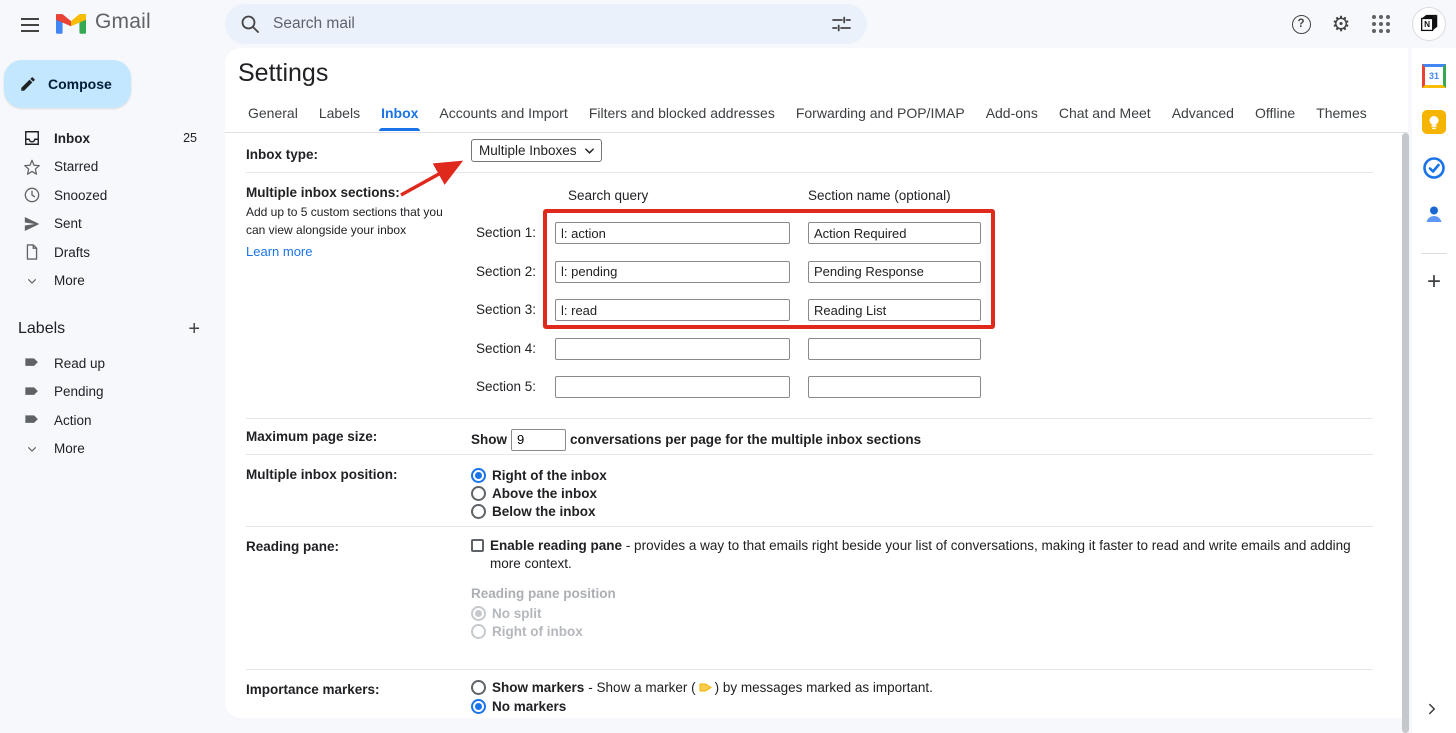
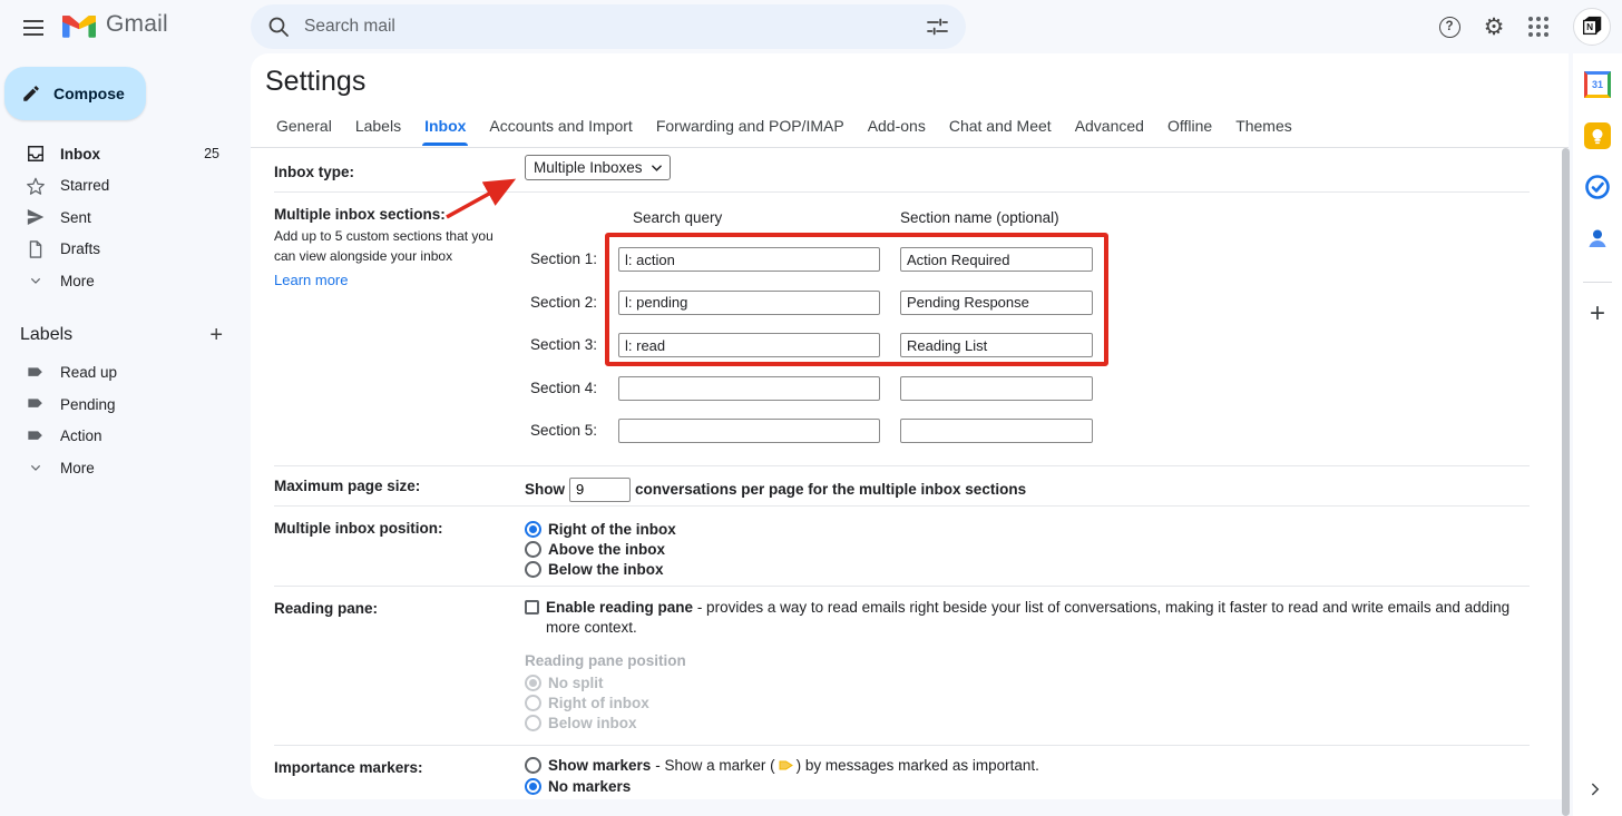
  Gmail
  Search mail
  ?
  ⚙
  N
  Compose
  Inbox
  25
  Starred
- Snoozed
  Sent
  Drafts
  More
  Labels
  +
  Read up
  Pending
  Action
  More
  Settings
  General
  Labels
  Inbox
  Accounts and Import
- Filters and blocked addresses
  Forwarding and POP/IMAP
  Add-ons
  Chat and Meet
  Advanced
  Offline
  Themes
  Inbox type:
  Multiple Inboxes
  Multiple inbox sections:
  Add up to 5 custom sections that you can view alongside your inbox
  Learn more
  Search query
  Section name (optional)
  Section 1:
  l: action
  Action Required
  Section 2:
  l: pending
  Pending Response
  Section 3:
  l: read
  Reading List
  Section 4:
  Section 5:
  Maximum page size:
  Show
  9
  conversations per page for the multiple inbox sections
  Multiple inbox position:
  Right of the inbox
  Above the inbox
  Below the inbox
  Reading pane:
- Enable reading pane - provides a way to that emails right beside your list of conversations, making it faster to read and write emails and adding more context.
+ Enable reading pane - provides a way to read emails right beside your list of conversations, making it faster to read and write emails and adding more context.
  Reading pane position
  No split
  Right of inbox
+ Below inbox
  Importance markers:
  Show markers
  - Show a marker (
  ) by messages marked as important.
  No markers
  31
  +
